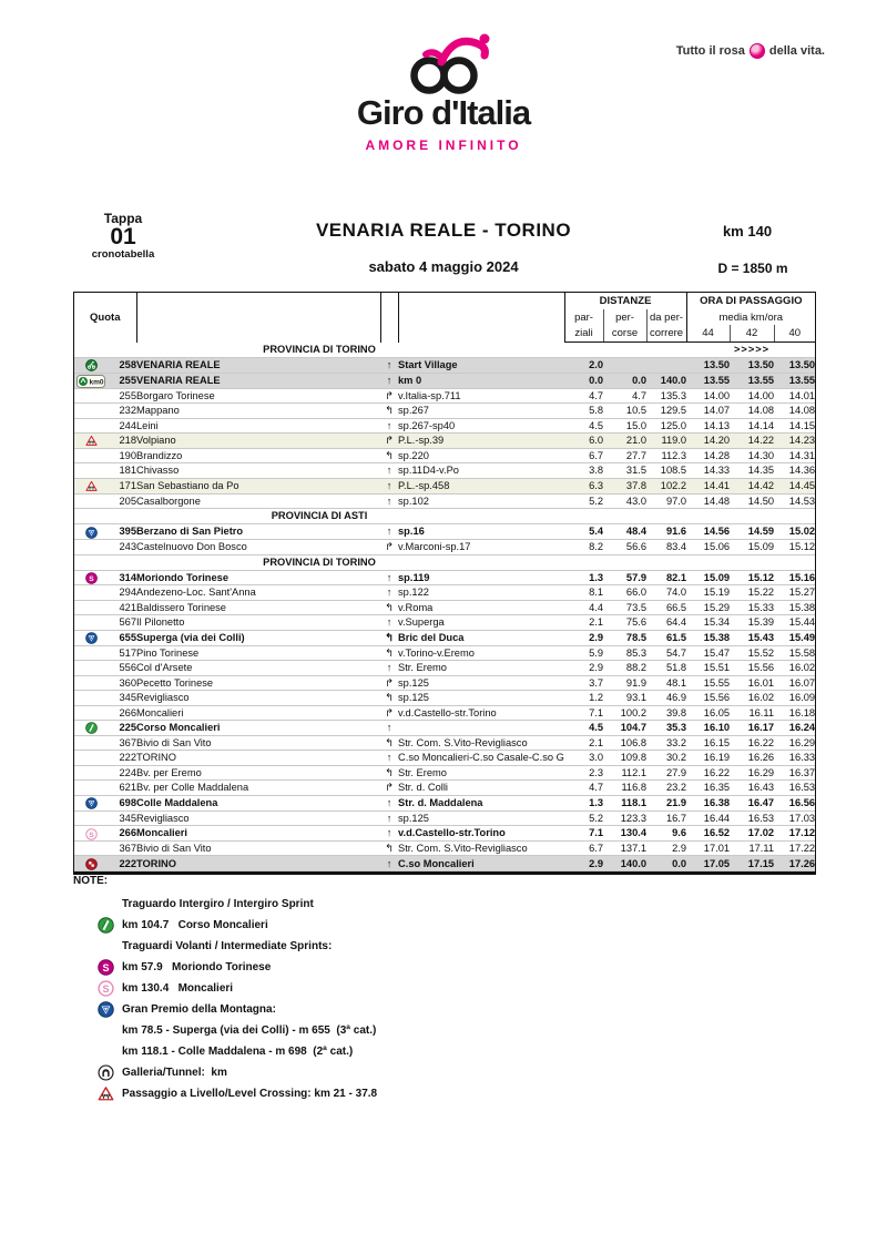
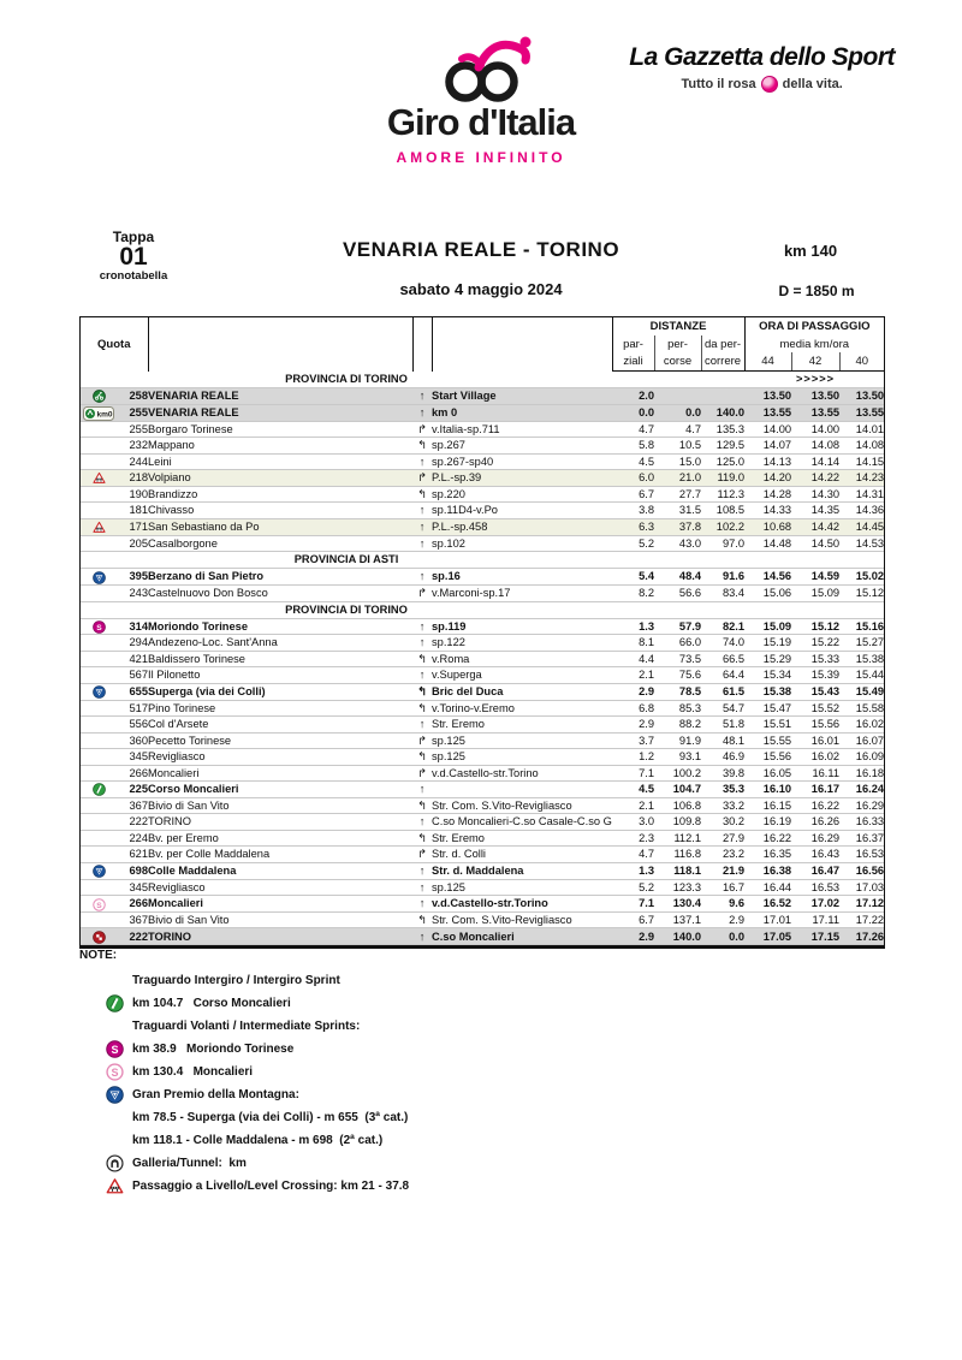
  Giro d'Italia
  AMORE INFINITO
+ La Gazzetta dello Sport
  Tutto il rosa
  della vita.
  Tappa
  01
  cronotabella
  VENARIA REALE - TORINO
  sabato 4 maggio 2024
  km 140
  D = 1850 m
  Quota				DISTANZE	ORA DI PASSAGGIO
  par-	per-	da per-	media km/ora
  ziali	corse	correre	44	42	40
  PROVINCIA DI TORINO		>>>>>
  	258	VENARIA REALE	↑	Start Village	2.0			13.50	13.50	13.50
  	255	VENARIA REALE	↑	km 0	0.0	0.0	140.0	13.55	13.55	13.55
  	255	Borgaro Torinese	↱	v.Italia-sp.711	4.7	4.7	135.3	14.00	14.00	14.01
  	232	Mappano	↰	sp.267	5.8	10.5	129.5	14.07	14.08	14.08
  	244	Leini	↑	sp.267-sp40	4.5	15.0	125.0	14.13	14.14	14.15
  	218	Volpiano	↱	P.L.-sp.39	6.0	21.0	119.0	14.20	14.22	14.23
  	190	Brandizzo	↰	sp.220	6.7	27.7	112.3	14.28	14.30	14.31
  	181	Chivasso	↑	sp.11D4-v.Po	3.8	31.5	108.5	14.33	14.35	14.36
- 	171	San Sebastiano da Po	↑	P.L.-sp.458	6.3	37.8	102.2	14.41	14.42	14.45
+ 	171	San Sebastiano da Po	↑	P.L.-sp.458	6.3	37.8	102.2	10.68	14.42	14.45
  	205	Casalborgone	↑	sp.102	5.2	43.0	97.0	14.48	14.50	14.53
  PROVINCIA DI ASTI
  	395	Berzano di San Pietro	↑	sp.16	5.4	48.4	91.6	14.56	14.59	15.02
  	243	Castelnuovo Don Bosco	↱	v.Marconi-sp.17	8.2	56.6	83.4	15.06	15.09	15.12
  PROVINCIA DI TORINO
  	314	Moriondo Torinese	↑	sp.119	1.3	57.9	82.1	15.09	15.12	15.16
  	294	Andezeno-Loc. Sant'Anna	↑	sp.122	8.1	66.0	74.0	15.19	15.22	15.27
  	421	Baldissero Torinese	↰	v.Roma	4.4	73.5	66.5	15.29	15.33	15.38
  	567	Il Pilonetto	↑	v.Superga	2.1	75.6	64.4	15.34	15.39	15.44
  	655	Superga (via dei Colli)	↰	Bric del Duca	2.9	78.5	61.5	15.38	15.43	15.49
- 	517	Pino Torinese	↰	v.Torino-v.Eremo	5.9	85.3	54.7	15.47	15.52	15.58
+ 	517	Pino Torinese	↰	v.Torino-v.Eremo	6.8	85.3	54.7	15.47	15.52	15.58
  	556	Col d'Arsete	↑	Str. Eremo	2.9	88.2	51.8	15.51	15.56	16.02
  	360	Pecetto Torinese	↱	sp.125	3.7	91.9	48.1	15.55	16.01	16.07
  	345	Revigliasco	↰	sp.125	1.2	93.1	46.9	15.56	16.02	16.09
  	266	Moncalieri	↱	v.d.Castello-str.Torino	7.1	100.2	39.8	16.05	16.11	16.18
  	225	Corso Moncalieri	↑		4.5	104.7	35.3	16.10	16.17	16.24
  	367	Bivio di San Vito	↰	Str. Com. S.Vito-Revigliasco	2.1	106.8	33.2	16.15	16.22	16.29
  	222	TORINO	↑	C.so Moncalieri-C.so Casale-C.so G	3.0	109.8	30.2	16.19	16.26	16.33
  	224	Bv. per Eremo	↰	Str. Eremo	2.3	112.1	27.9	16.22	16.29	16.37
  	621	Bv. per Colle Maddalena	↱	Str. d. Colli	4.7	116.8	23.2	16.35	16.43	16.53
  	698	Colle Maddalena	↑	Str. d. Maddalena	1.3	118.1	21.9	16.38	16.47	16.56
  	345	Revigliasco	↑	sp.125	5.2	123.3	16.7	16.44	16.53	17.03
  	266	Moncalieri	↑	v.d.Castello-str.Torino	7.1	130.4	9.6	16.52	17.02	17.12
  	367	Bivio di San Vito	↰	Str. Com. S.Vito-Revigliasco	6.7	137.1	2.9	17.01	17.11	17.22
  	222	TORINO	↑	C.so Moncalieri	2.9	140.0	0.0	17.05	17.15	17.26
  NOTE:
  Traguardo Intergiro / Intergiro Sprint
  km 104.7 Corso Moncalieri
  Traguardi Volanti / Intermediate Sprints:
  S
- km 57.9 Moriondo Torinese
+ km 38.9 Moriondo Torinese
  S
  km 130.4 Moncalieri
  Gran Premio della Montagna:
  km 78.5 - Superga (via dei Colli) - m 655 (3ª cat.)
  km 118.1 - Colle Maddalena - m 698 (2ª cat.)
  Galleria/Tunnel: km
  Passaggio a Livello/Level Crossing: km 21 - 37.8
